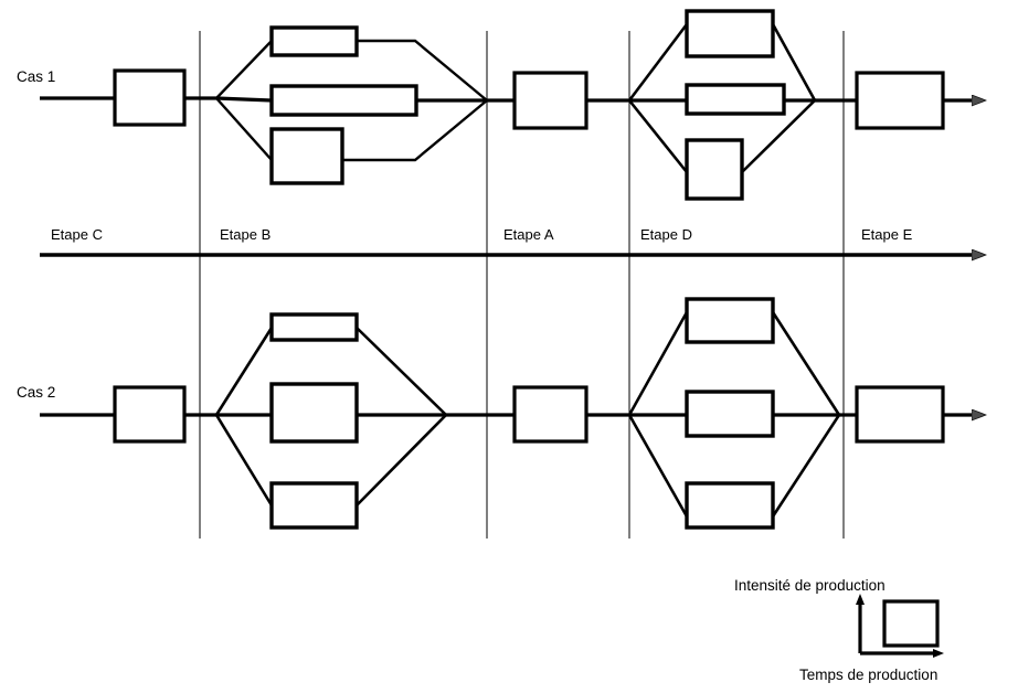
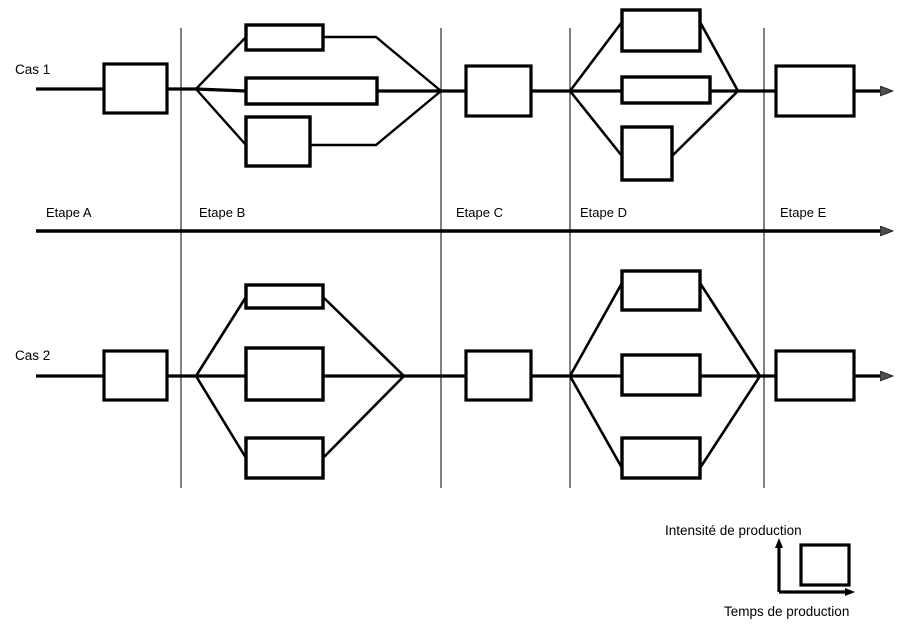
  Cas 1
  Cas 2
- Etape C
+ Etape A
  Etape B
- Etape A
+ Etape C
  Etape D
  Etape E
  Intensité de production
  Temps de production
